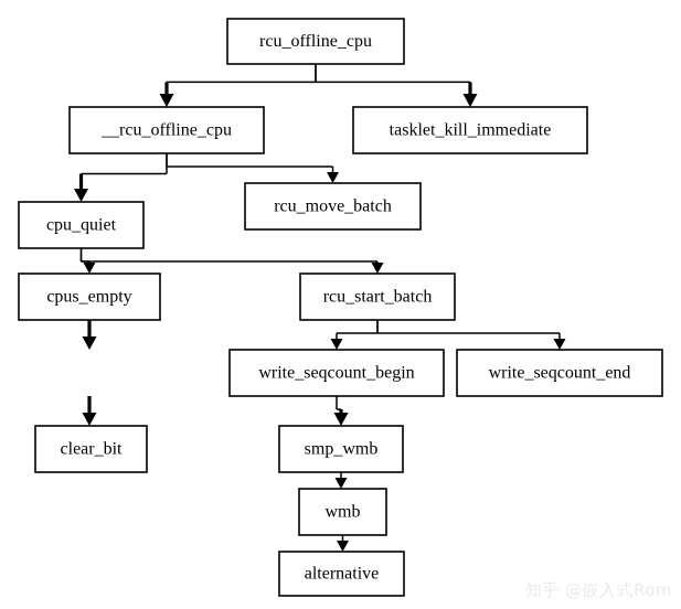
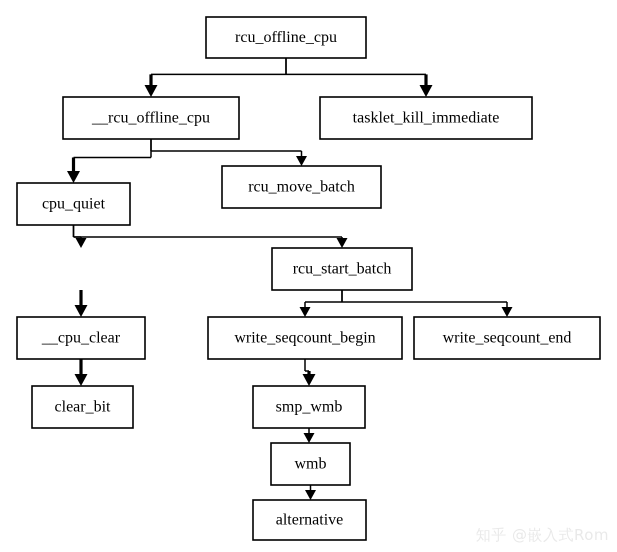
  rcu_offline_cpu
  __rcu_offline_cpu
  tasklet_kill_immediate
  cpu_quiet
  rcu_move_batch
- cpus_empty
  rcu_start_batch
+ __cpu_clear
  write_seqcount_begin
  write_seqcount_end
  clear_bit
  smp_wmb
  wmb
  alternative
